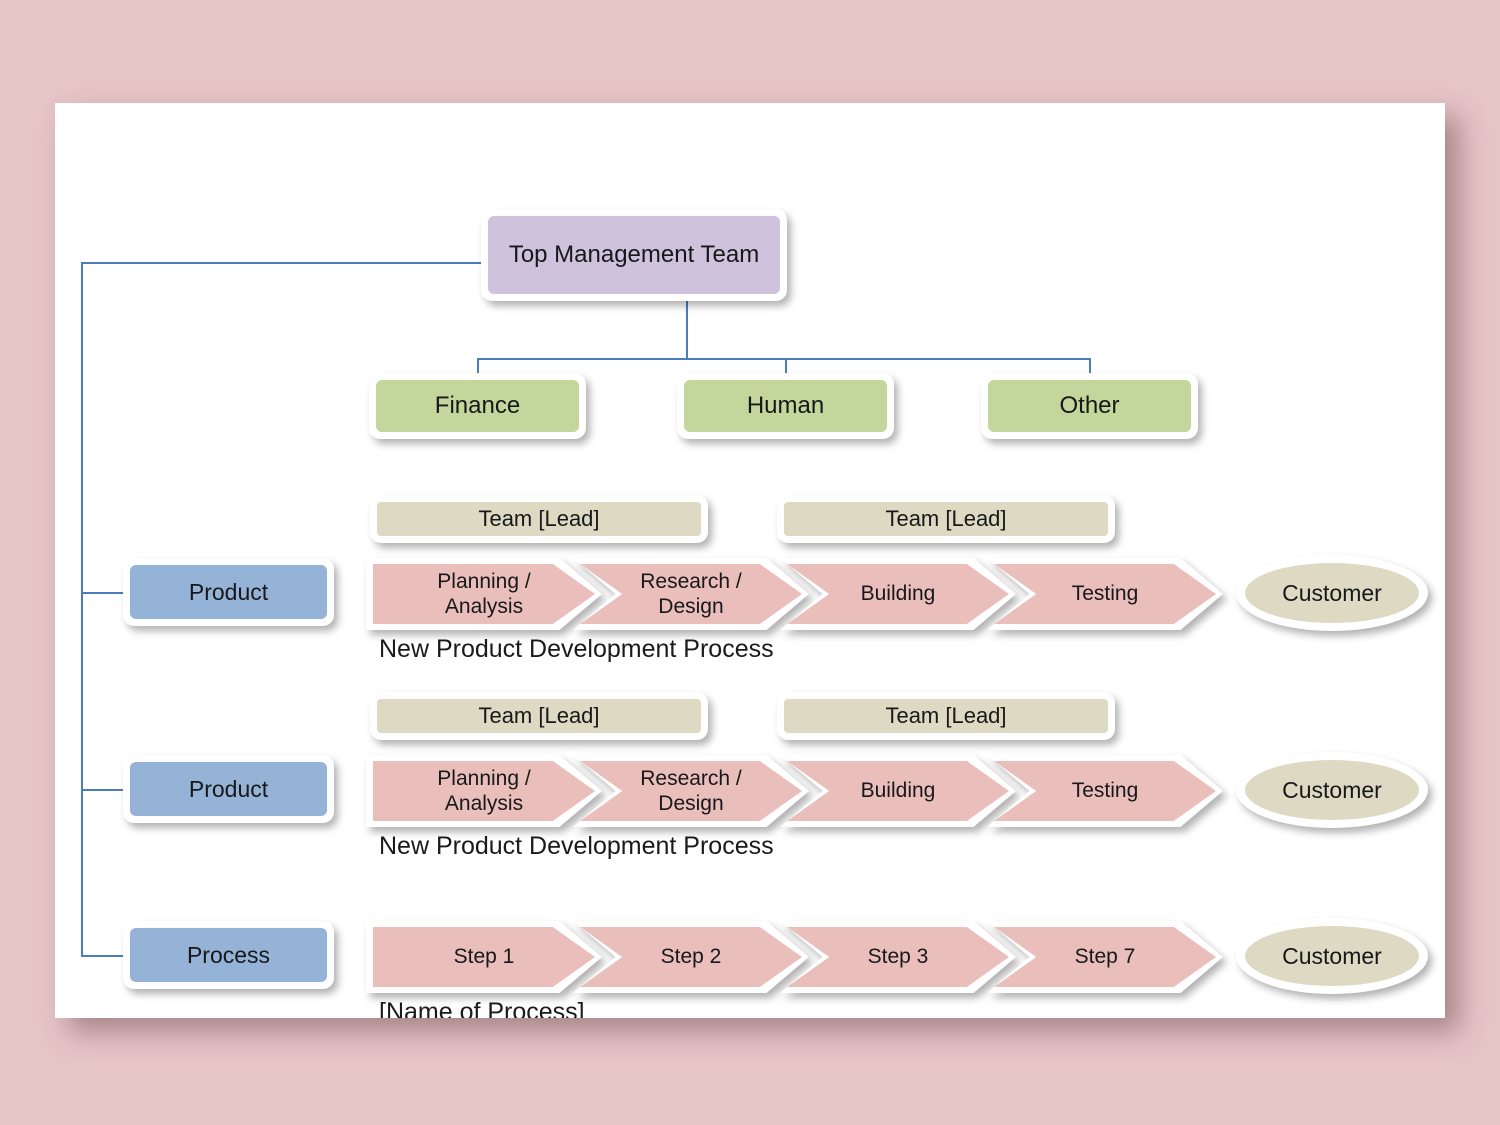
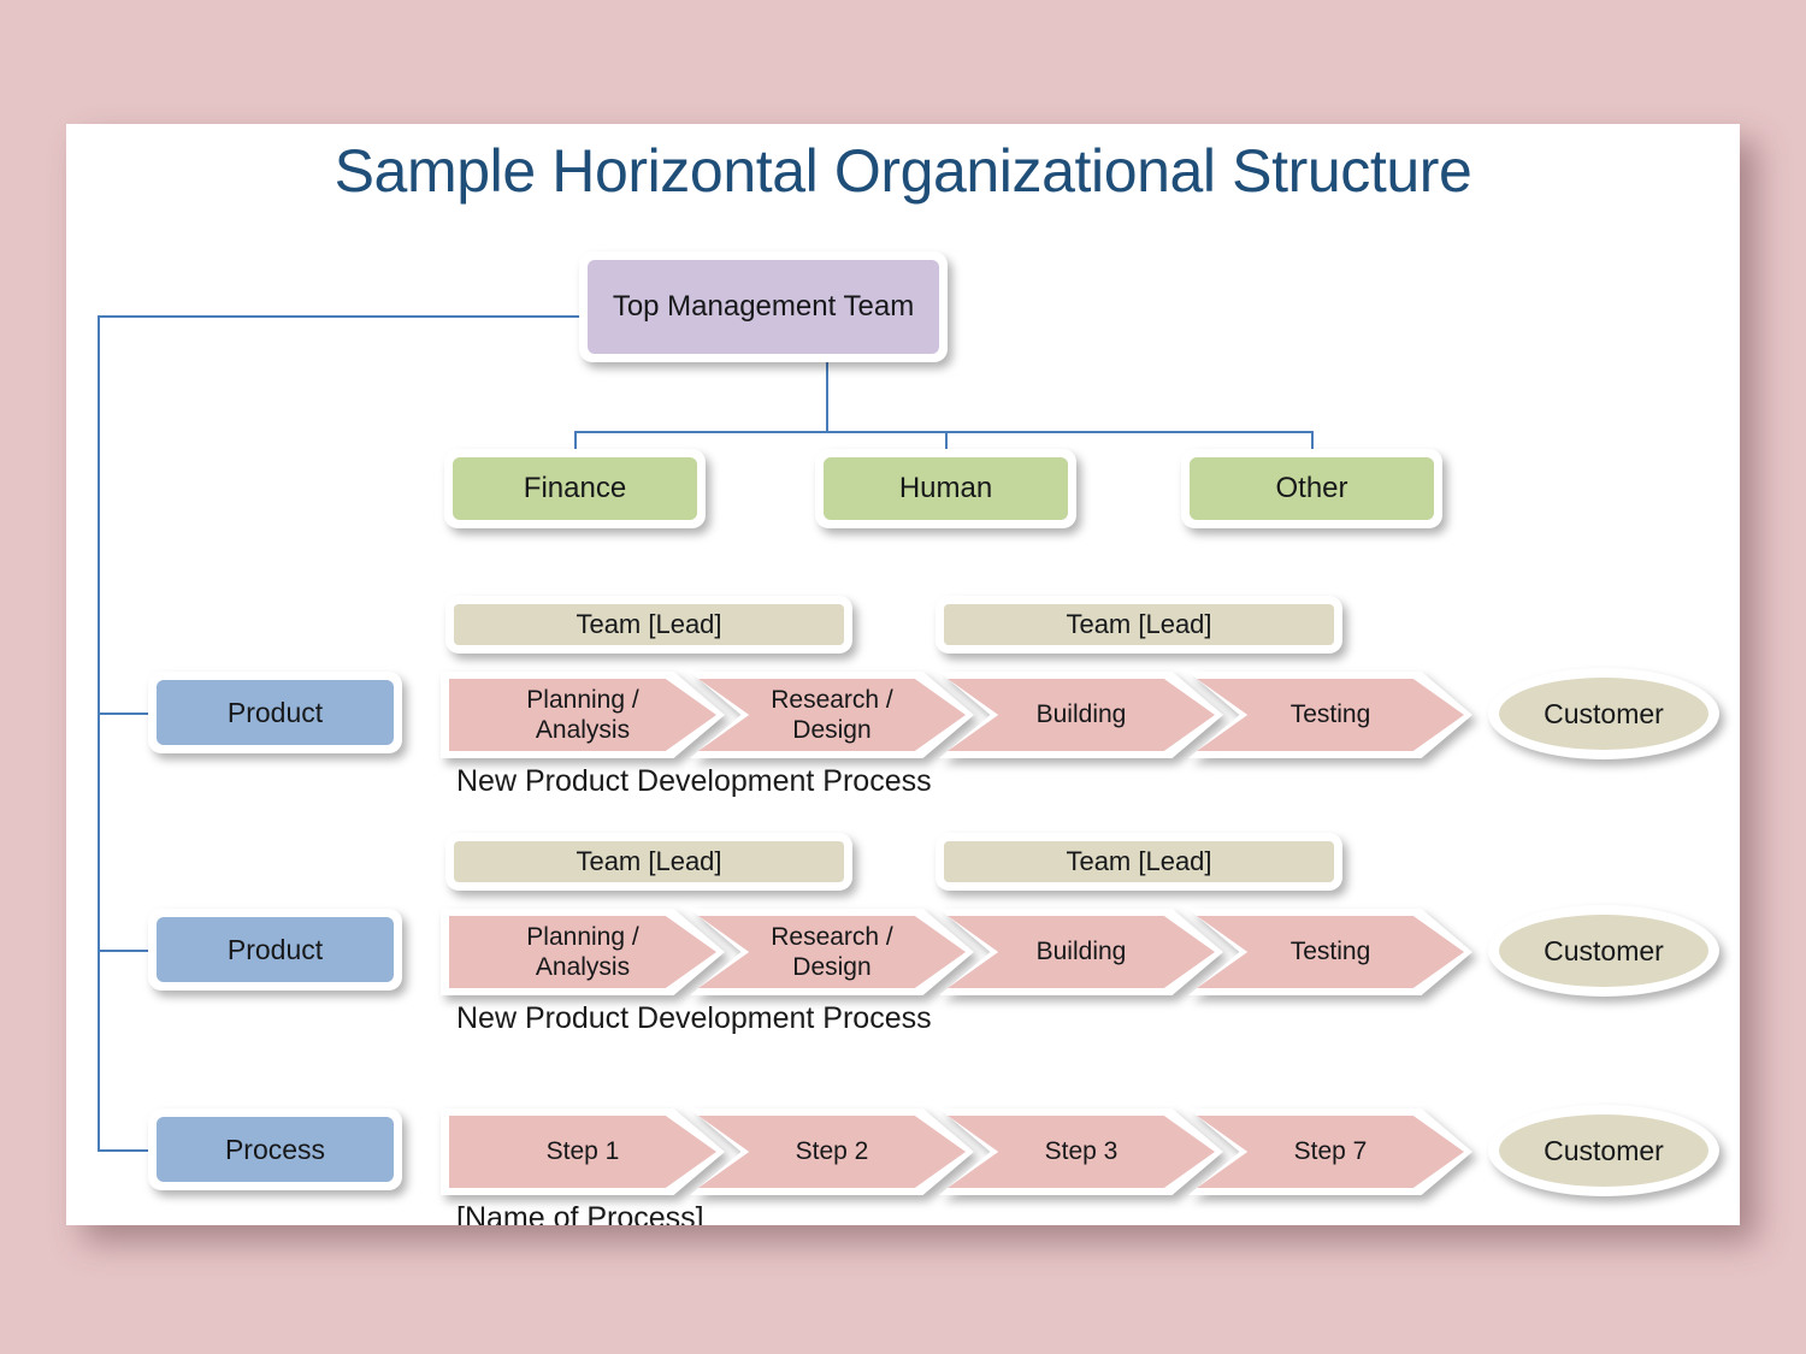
+ Sample Horizontal Organizational Structure
  Top Management Team
  Finance
  Human
  Other
  Team [Lead]
  Team [Lead]
  Product
  Planning /
  Analysis
  Research /
  Design
  Building
  Testing
  New Product Development Process
  Customer
  Team [Lead]
  Team [Lead]
  Product
  Planning /
  Analysis
  Research /
  Design
  Building
  Testing
  New Product Development Process
  Customer
  Process
  Step 1
  Step 2
  Step 3
  Step 7
  [Name of Process]
  Customer
